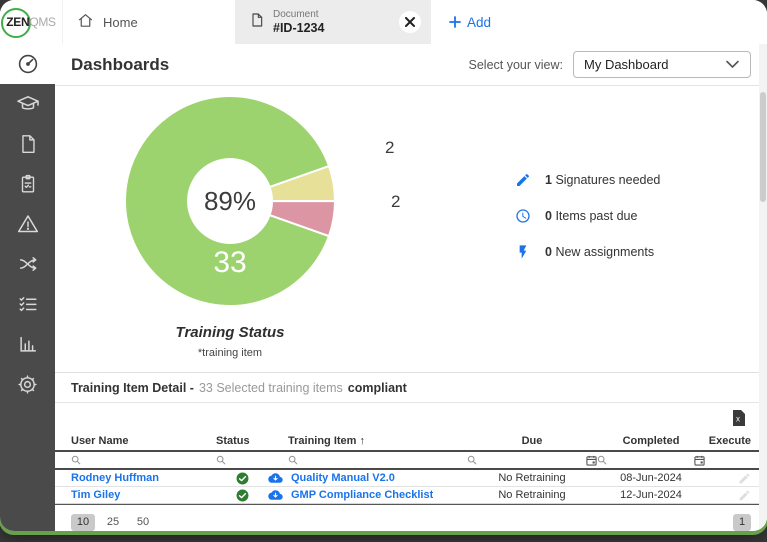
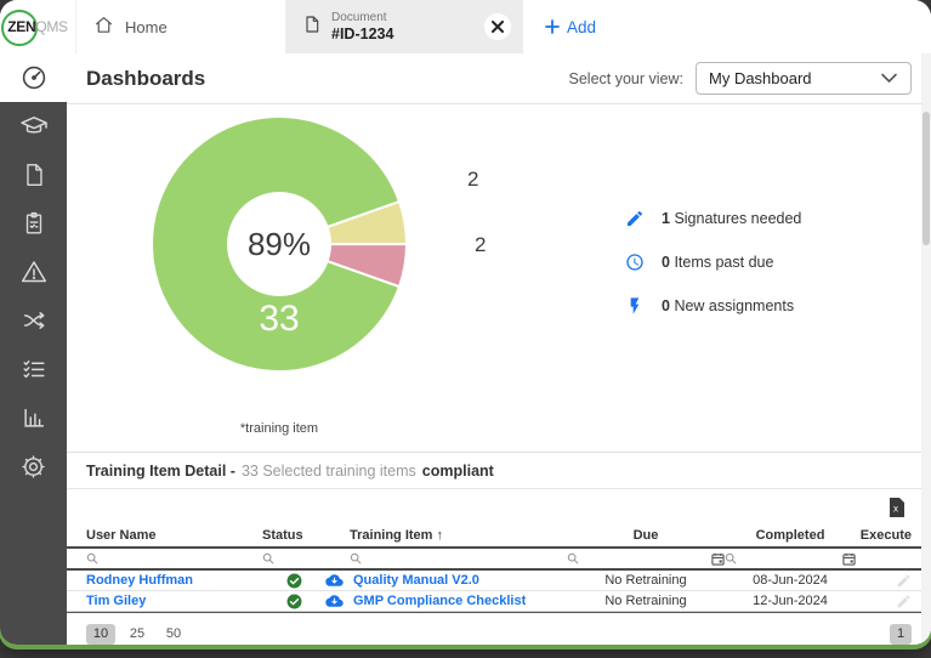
  ZEN
  QMS
  Home
  Document
  #ID-1234
  Add
  Dashboards
  Select your view:
  My Dashboard
  89%
  33
  2
  2
- Training Status
  *training item
  1 Signatures needed
  0 Items past due
  0 New assignments
  Training Item Detail -
  33 Selected training items
  compliant
  x
  User Name
  Status
  Training Item ↑
  Due
  Completed
  Execute
  Rodney Huffman
  Quality Manual V2.0
  No Retraining
  08-Jun-2024
  Tim Giley
  GMP Compliance Checklist
  No Retraining
  12-Jun-2024
  10
  25
  50
  1
